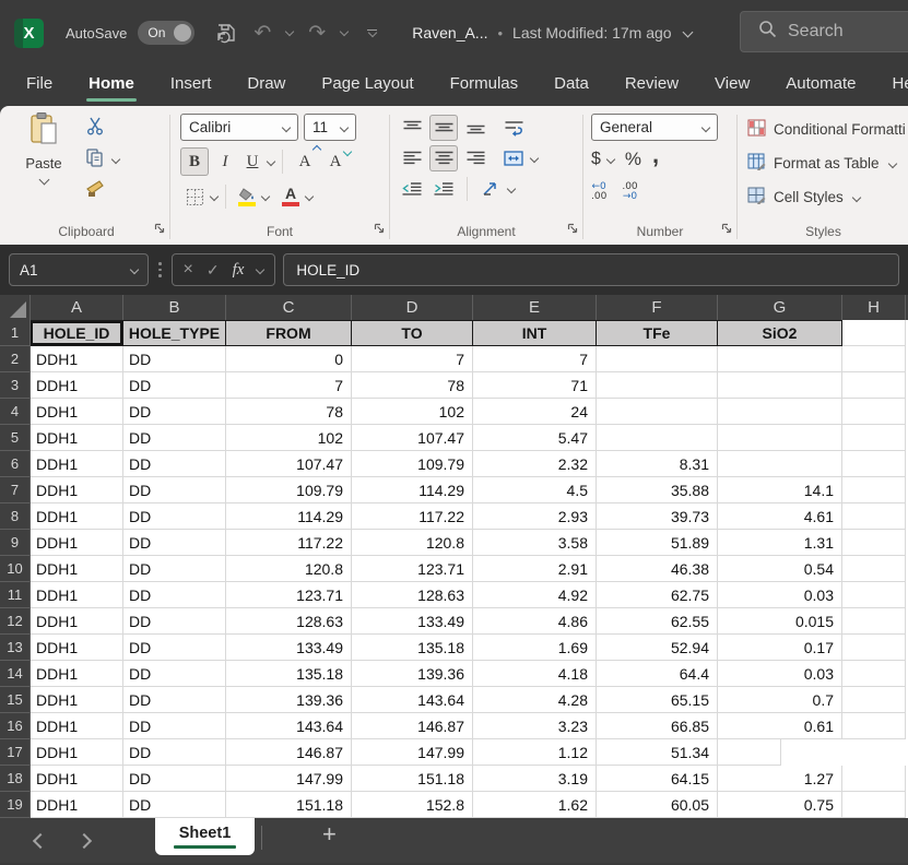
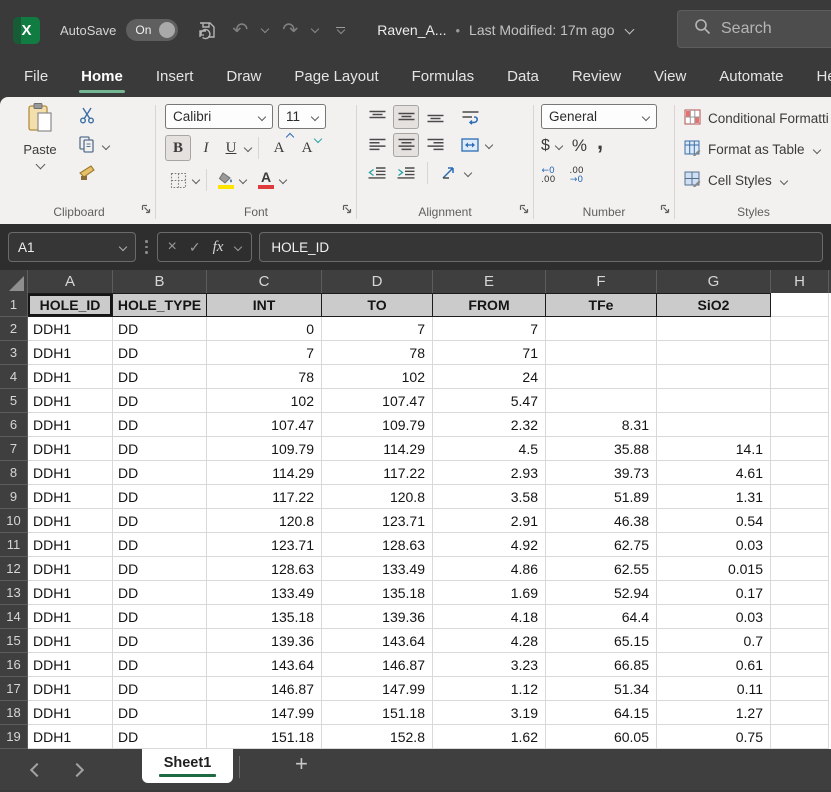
  X
  AutoSave
  On
  ↶
  ↷
  Raven_A...
  •
  Last Modified: 17m ago
  Search
  File
  Home
  Insert
  Draw
  Page Layout
  Formulas
  Data
  Review
  View
  Automate
  Paste
  Clipboard
  Calibri
  11
  B
  I
  U
  A
  A
  A
  Font
  Alignment
  General
  $
  %
  ,
  ←0
  .00
  .00
  →0
  Number
  Conditional Formatti
  Format as Table
  Cell Styles
  Styles
  A1
  ×
  ✓
  fx
  HOLE_ID
  A
  B
  C
  D
  E
  F
  G
  H
  1
  HOLE_ID
  HOLE_TYPE
- FROM
+ INT
  TO
- INT
+ FROM
  TFe
  SiO2
  2
  DDH1
  DD
  0
  7
  7
  3
  DDH1
  DD
  7
  78
  71
  4
  DDH1
  DD
  78
  102
  24
  5
  DDH1
  DD
  102
  107.47
  5.47
  6
  DDH1
  DD
  107.47
  109.79
  2.32
  8.31
  7
  DDH1
  DD
  109.79
  114.29
  4.5
  35.88
  14.1
  8
  DDH1
  DD
  114.29
  117.22
  2.93
  39.73
  4.61
  9
  DDH1
  DD
  117.22
  120.8
  3.58
  51.89
  1.31
  10
  DDH1
  DD
  120.8
  123.71
  2.91
  46.38
  0.54
  11
  DDH1
  DD
  123.71
  128.63
  4.92
  62.75
  0.03
  12
  DDH1
  DD
  128.63
  133.49
  4.86
  62.55
  0.015
  13
  DDH1
  DD
  133.49
  135.18
  1.69
  52.94
  0.17
  14
  DDH1
  DD
  135.18
  139.36
  4.18
  64.4
  0.03
  15
  DDH1
  DD
  139.36
  143.64
  4.28
  65.15
  0.7
  16
  DDH1
  DD
  143.64
  146.87
  3.23
  66.85
  0.61
  17
  DDH1
  DD
  146.87
  147.99
  1.12
  51.34
+ 0.11
  18
  DDH1
  DD
  147.99
  151.18
  3.19
  64.15
  1.27
  19
  DDH1
  DD
  151.18
  152.8
  1.62
  60.05
  0.75
  Sheet1
  +
